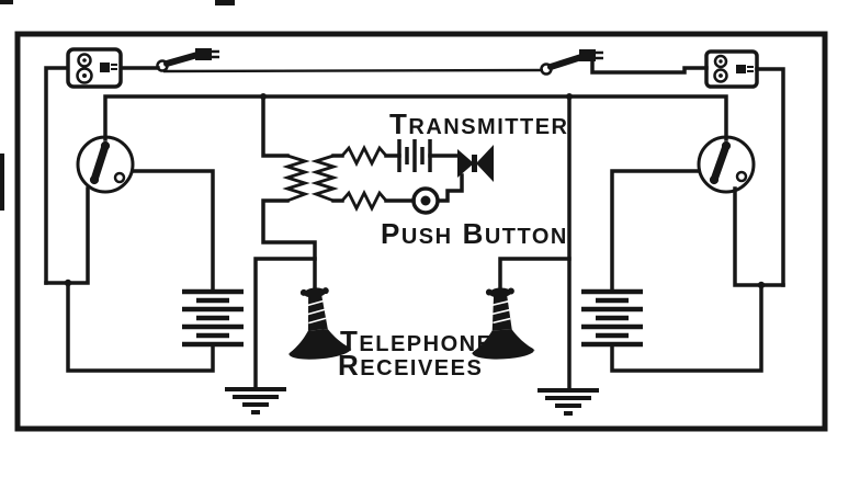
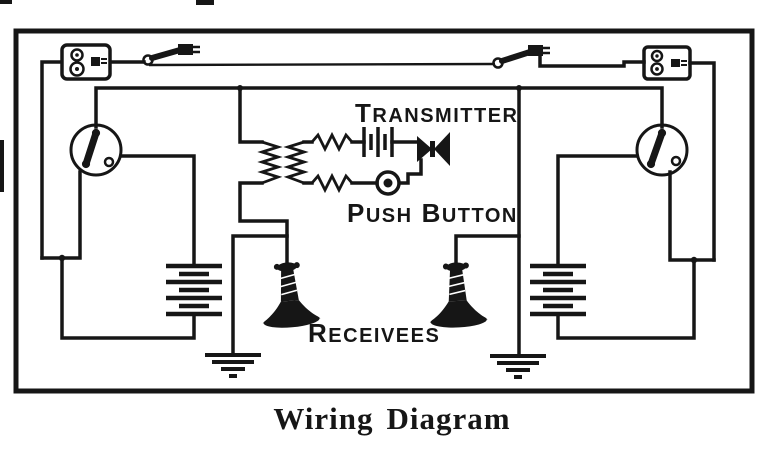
  TRANSMITTER
  PUSH BUTTON
- TELEPHONE
  RECEIVEES
+ Wiring Diagram
